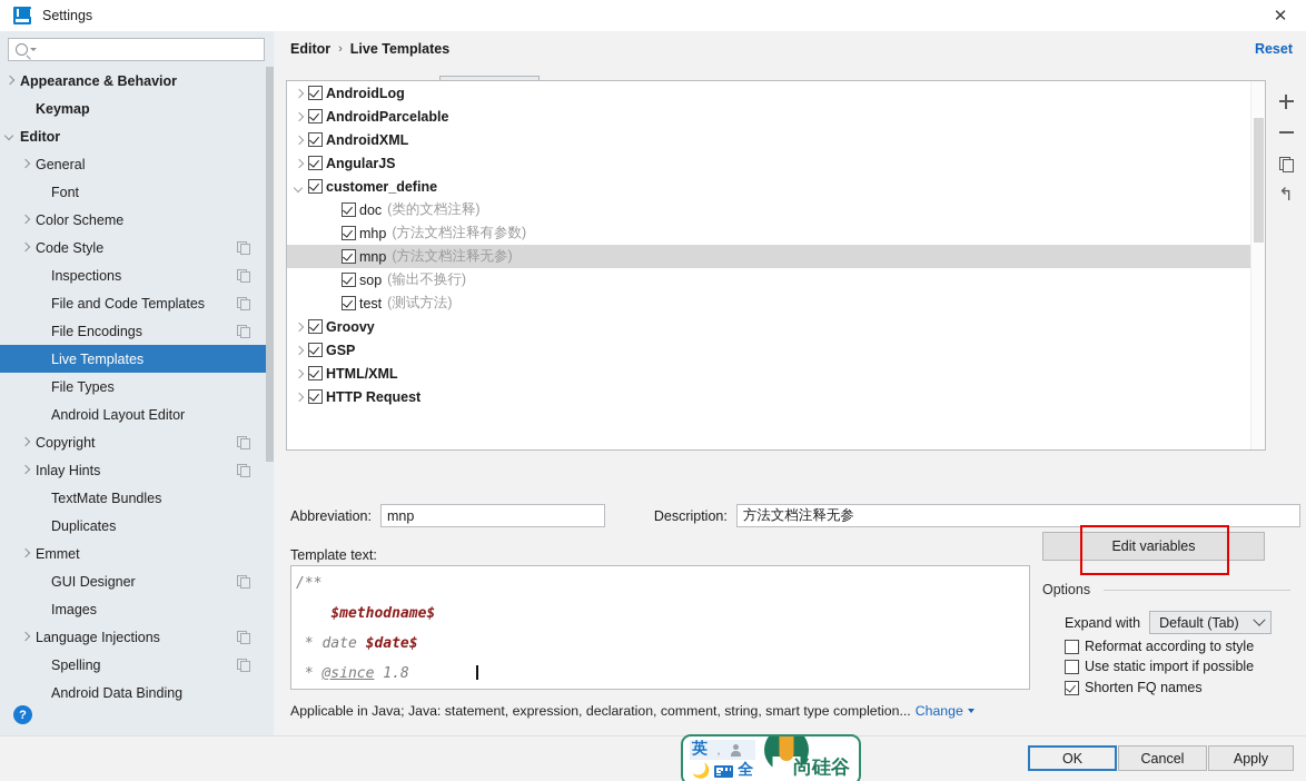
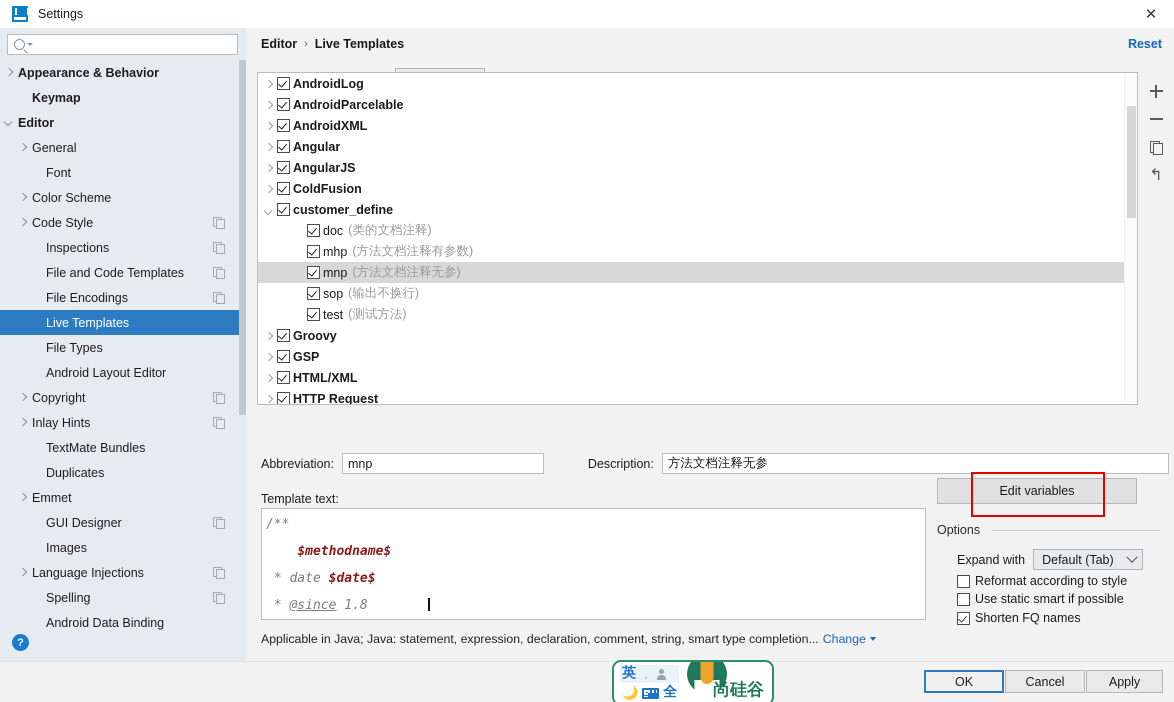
  Settings
  ✕
  Appearance & Behavior
  Keymap
  Editor
  General
  Font
  Color Scheme
  Code Style
  Inspections
  File and Code Templates
  File Encodings
  Live Templates
  File Types
  Android Layout Editor
  Copyright
  Inlay Hints
  TextMate Bundles
  Duplicates
  Emmet
  GUI Designer
  Images
  Language Injections
  Spelling
  Android Data Binding
  ?
  Editor
  ›
  Live Templates
  Reset
  AndroidLog
  AndroidParcelable
  AndroidXML
+ Angular
  AngularJS
+ ColdFusion
  customer_define
  doc
  (类的文档注释)
  mhp
  (方法文档注释有参数)
  mnp
  (方法文档注释无参)
  sop
  (输出不换行)
  test
  (测试方法)
  Groovy
  GSP
  HTML/XML
  HTTP Request
  ↰
  Abbreviation:
  mnp
  Description:
  方法文档注释无参
  Template text:
  /**
  $methodname$
  * date $date$
  * @since 1.8
  Applicable in Java; Java: statement, expression, declaration, comment, string, smart type completion...
  Change
  Edit variables
  Options
  Expand with
  Default (Tab)
  Reformat according to style
- Use static import if possible
+ Use static smart if possible
  Shorten FQ names
  OK
  Cancel
  Apply
  英
  ，
  🌙
  全
  尚硅谷
